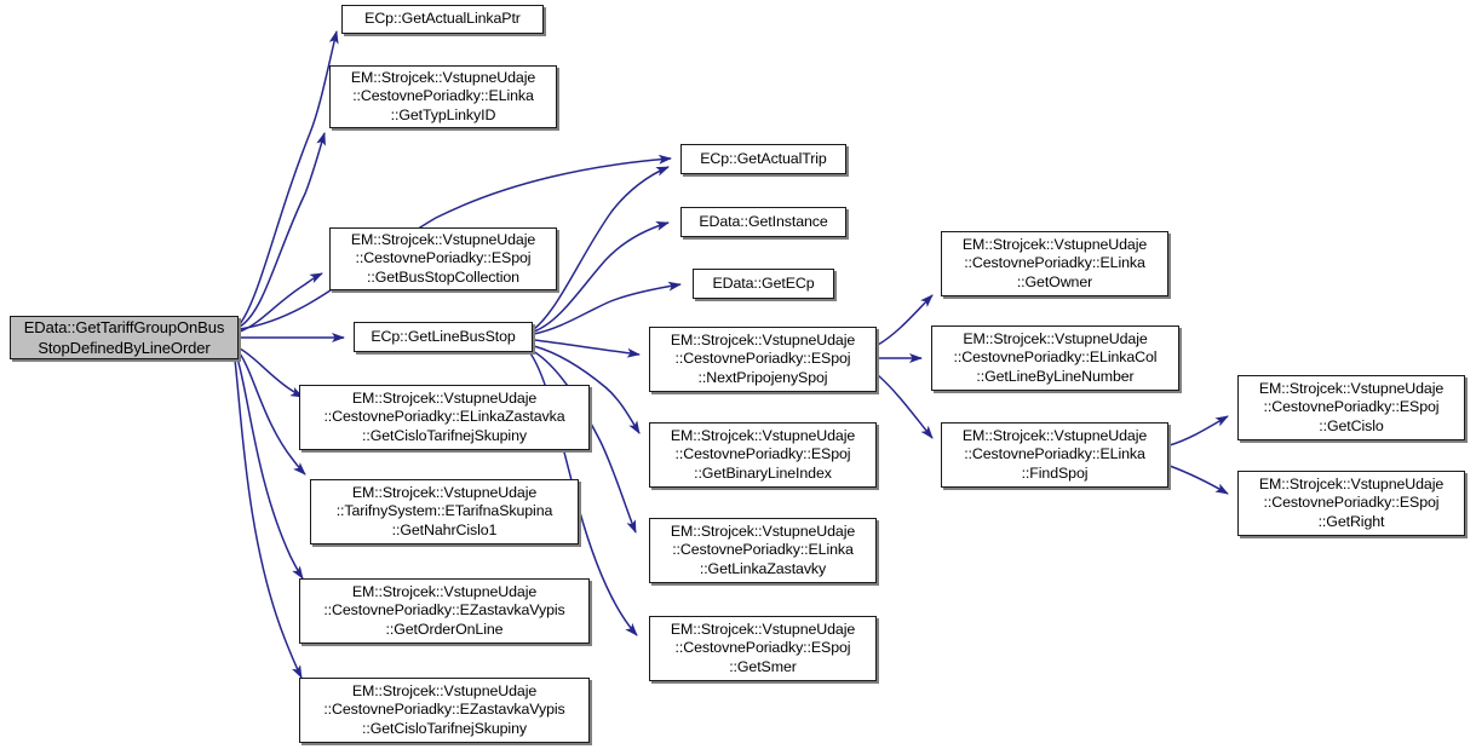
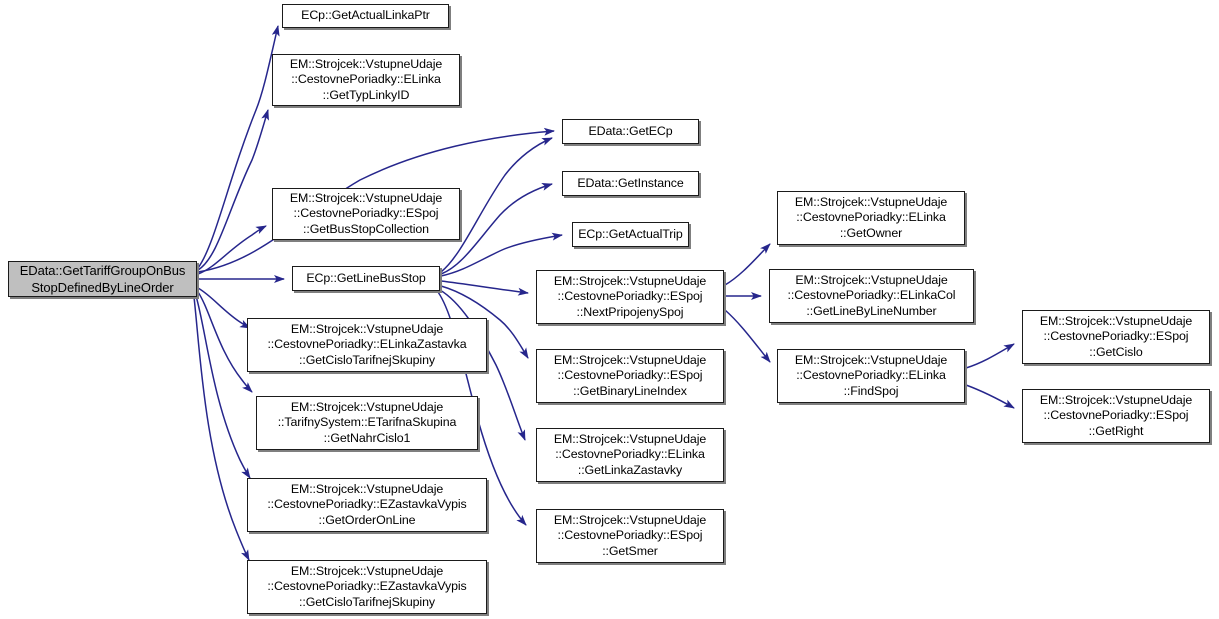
  EData::GetTariffGroupOnBus
  StopDefinedByLineOrder
  ECp::GetActualLinkaPtr
  EM::Strojcek::VstupneUdaje
  ::CestovnePoriadky::ELinka
  ::GetTypLinkyID
  EM::Strojcek::VstupneUdaje
  ::CestovnePoriadky::ESpoj
  ::GetBusStopCollection
  ECp::GetLineBusStop
  EM::Strojcek::VstupneUdaje
  ::CestovnePoriadky::ELinkaZastavka
  ::GetCisloTarifnejSkupiny
  EM::Strojcek::VstupneUdaje
  ::TarifnySystem::ETarifnaSkupina
  ::GetNahrCislo1
  EM::Strojcek::VstupneUdaje
  ::CestovnePoriadky::EZastavkaVypis
  ::GetOrderOnLine
  EM::Strojcek::VstupneUdaje
  ::CestovnePoriadky::EZastavkaVypis
  ::GetCisloTarifnejSkupiny
- ECp::GetActualTrip
+ EData::GetECp
  EData::GetInstance
- EData::GetECp
+ ECp::GetActualTrip
  EM::Strojcek::VstupneUdaje
  ::CestovnePoriadky::ESpoj
  ::NextPripojenySpoj
  EM::Strojcek::VstupneUdaje
  ::CestovnePoriadky::ESpoj
  ::GetBinaryLineIndex
  EM::Strojcek::VstupneUdaje
  ::CestovnePoriadky::ELinka
  ::GetLinkaZastavky
  EM::Strojcek::VstupneUdaje
  ::CestovnePoriadky::ESpoj
  ::GetSmer
  EM::Strojcek::VstupneUdaje
  ::CestovnePoriadky::ELinka
  ::GetOwner
  EM::Strojcek::VstupneUdaje
  ::CestovnePoriadky::ELinkaCol
  ::GetLineByLineNumber
  EM::Strojcek::VstupneUdaje
  ::CestovnePoriadky::ELinka
  ::FindSpoj
  EM::Strojcek::VstupneUdaje
  ::CestovnePoriadky::ESpoj
  ::GetCislo
  EM::Strojcek::VstupneUdaje
  ::CestovnePoriadky::ESpoj
  ::GetRight
